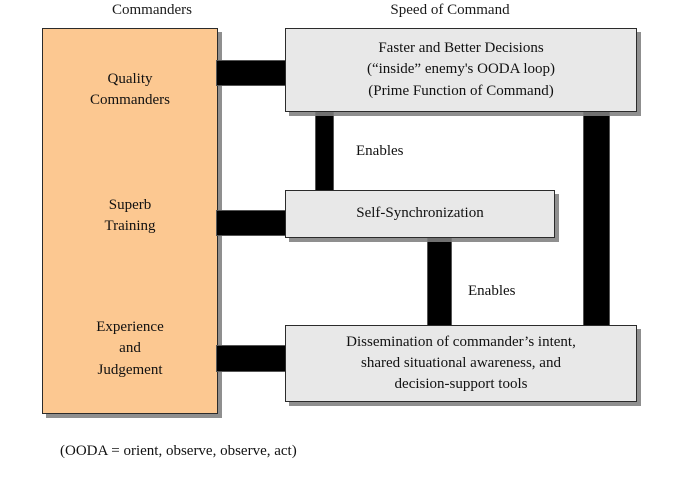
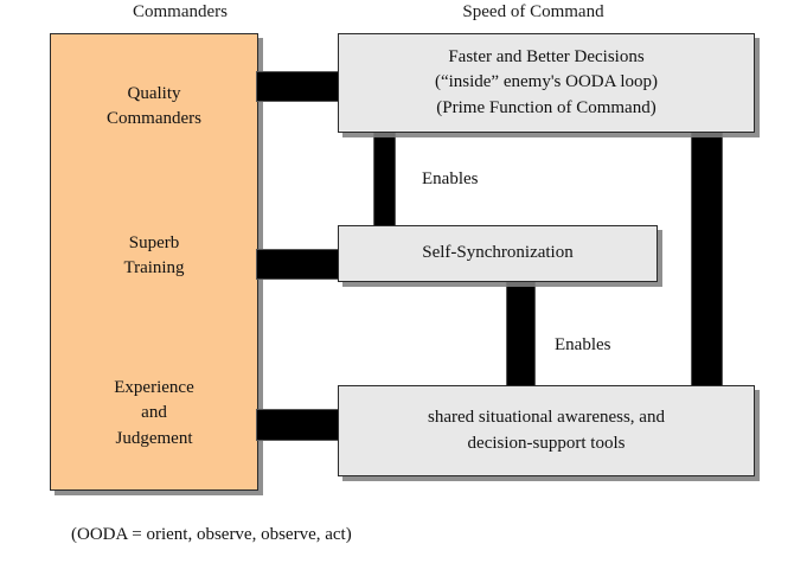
  Commanders
  Speed of Command
  Quality
  Commanders
  Superb
  Training
  Experience
  and
  Judgement
  Faster and Better Decisions
  (“inside” enemy's OODA loop)
  (Prime Function of Command)
  Self-Synchronization
- Dissemination of commander’s intent,
  shared situational awareness, and
  decision-support tools
  Enables
  Enables
  (OODA = orient, observe, observe, act)
